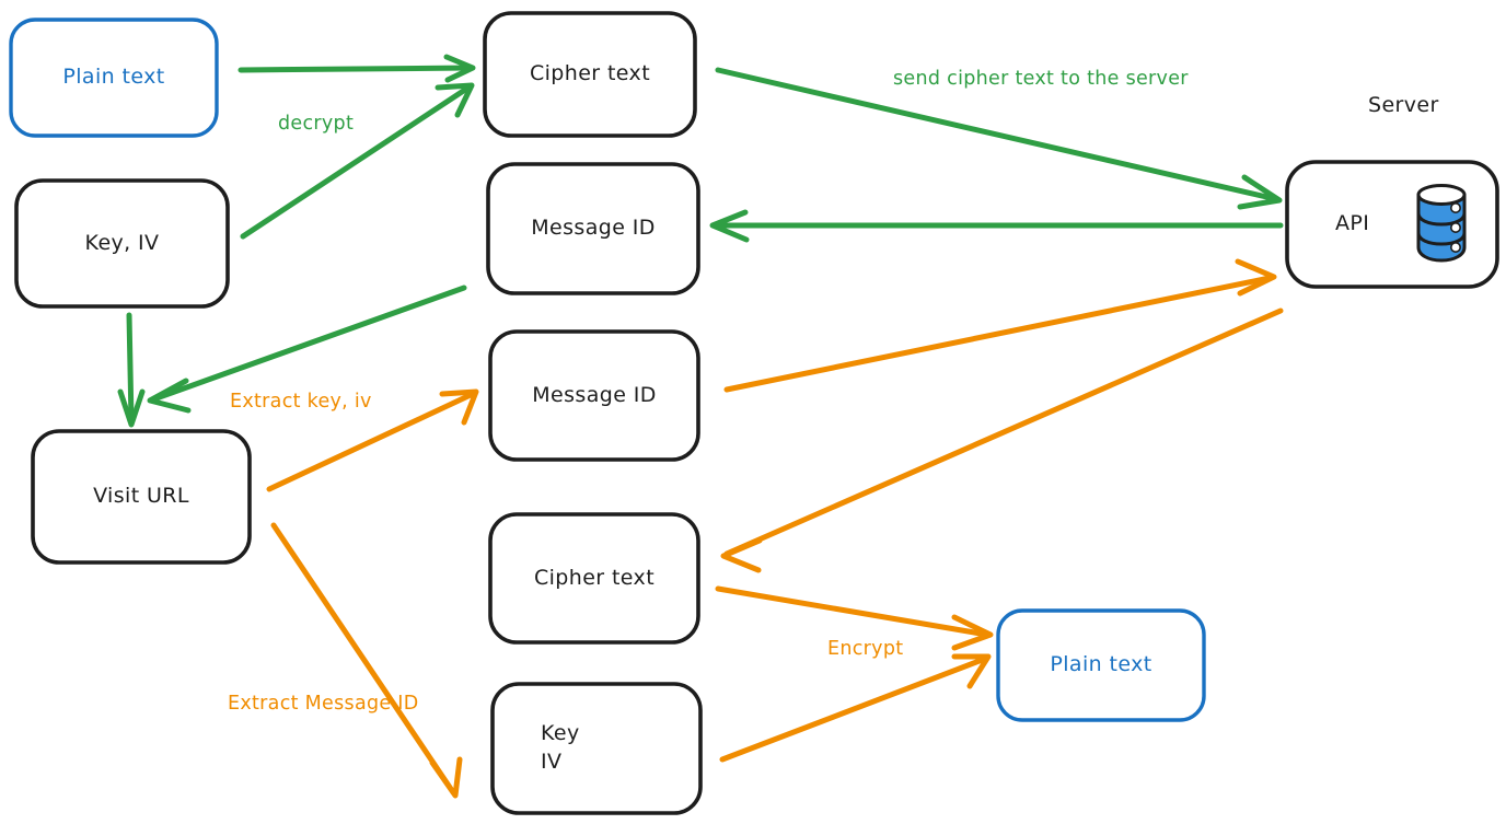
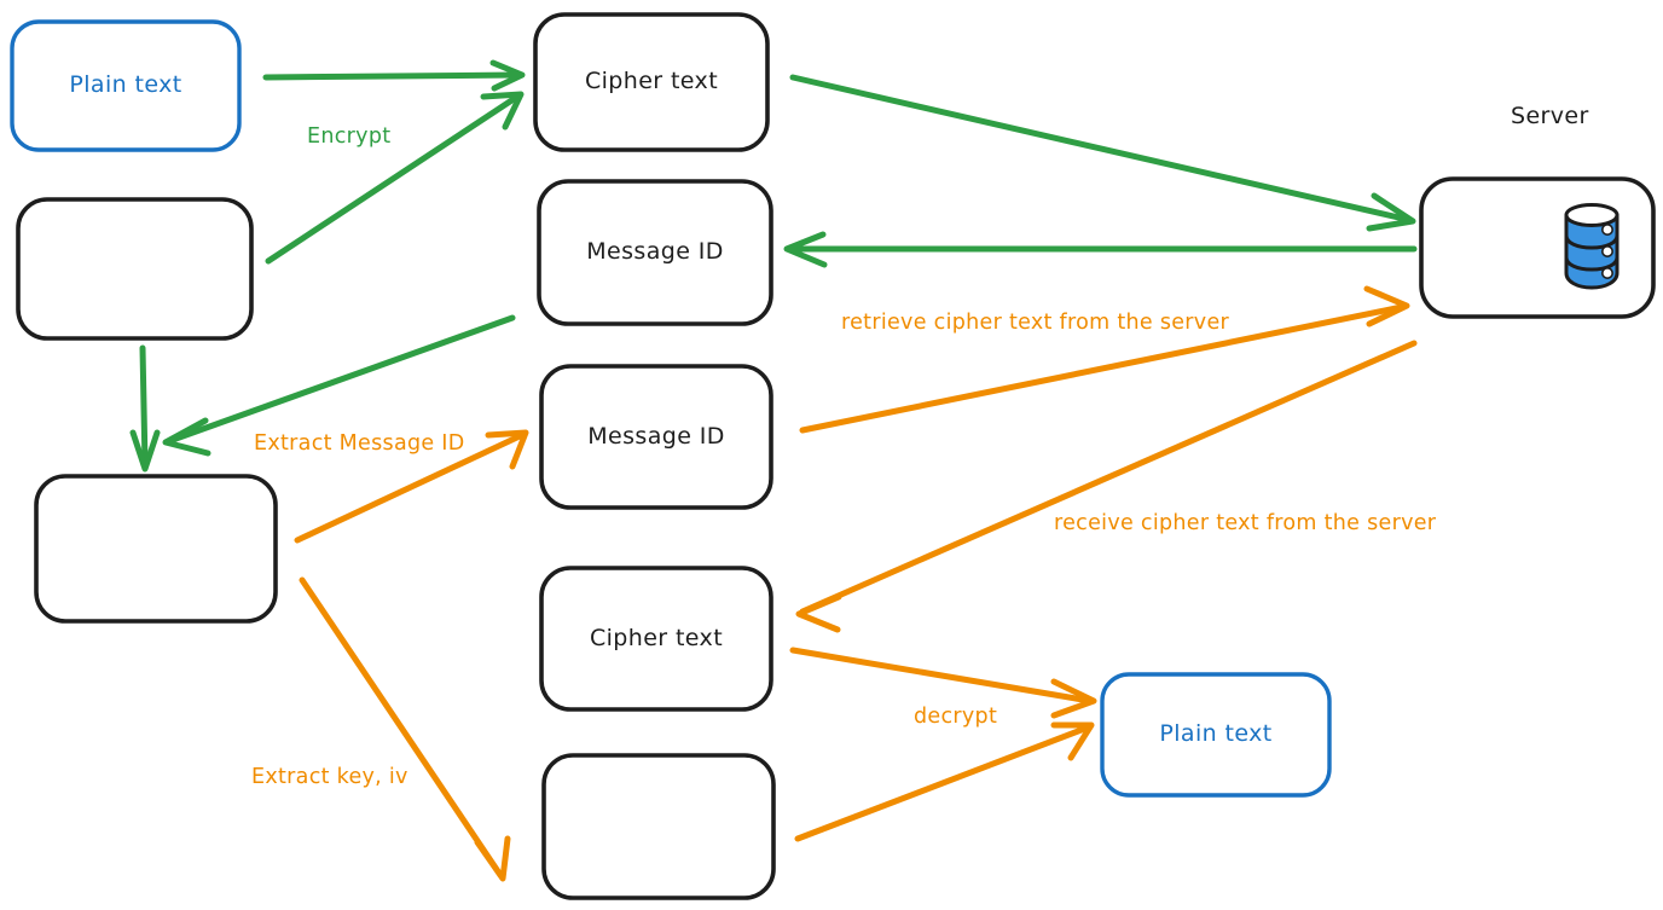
  Plain text
- Key, IV
- Visit URL
  Cipher text
  Message ID
  Message ID
  Cipher text
- Key
- IV
  Plain text
- API
  Server
- decrypt
+ Encrypt
- send cipher text to the server
- Extract key, iv
+ Extract Message ID
+ retrieve cipher text from the server
+ receive cipher text from the server
- Extract Message ID
+ Extract key, iv
- Encrypt
+ decrypt
